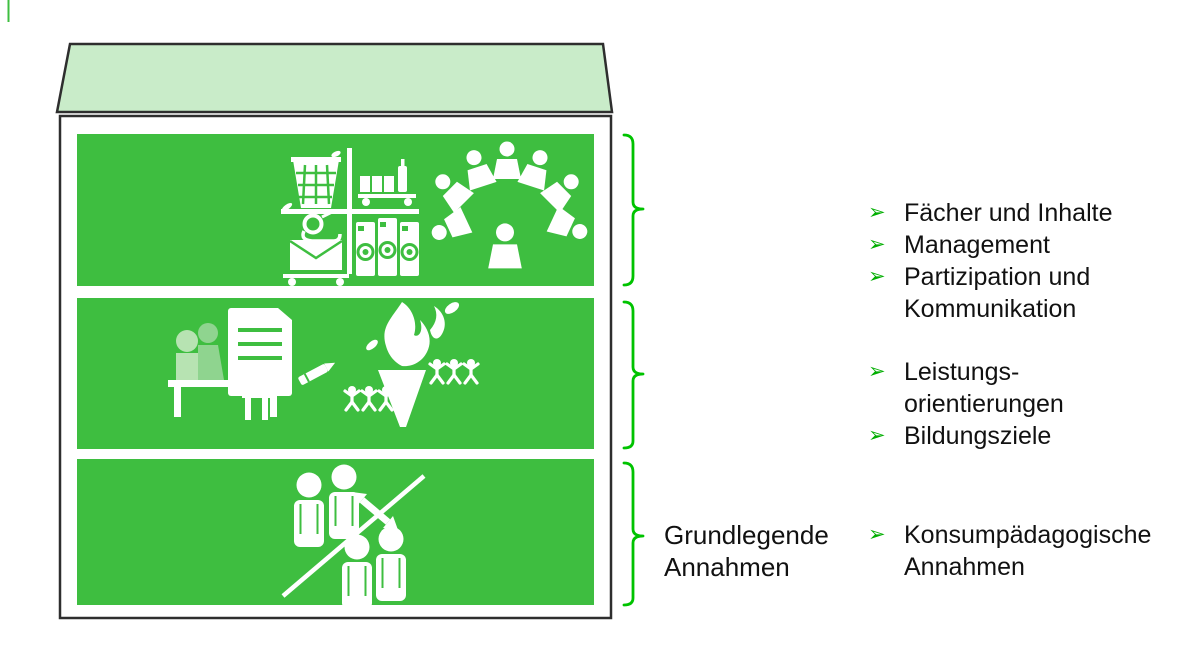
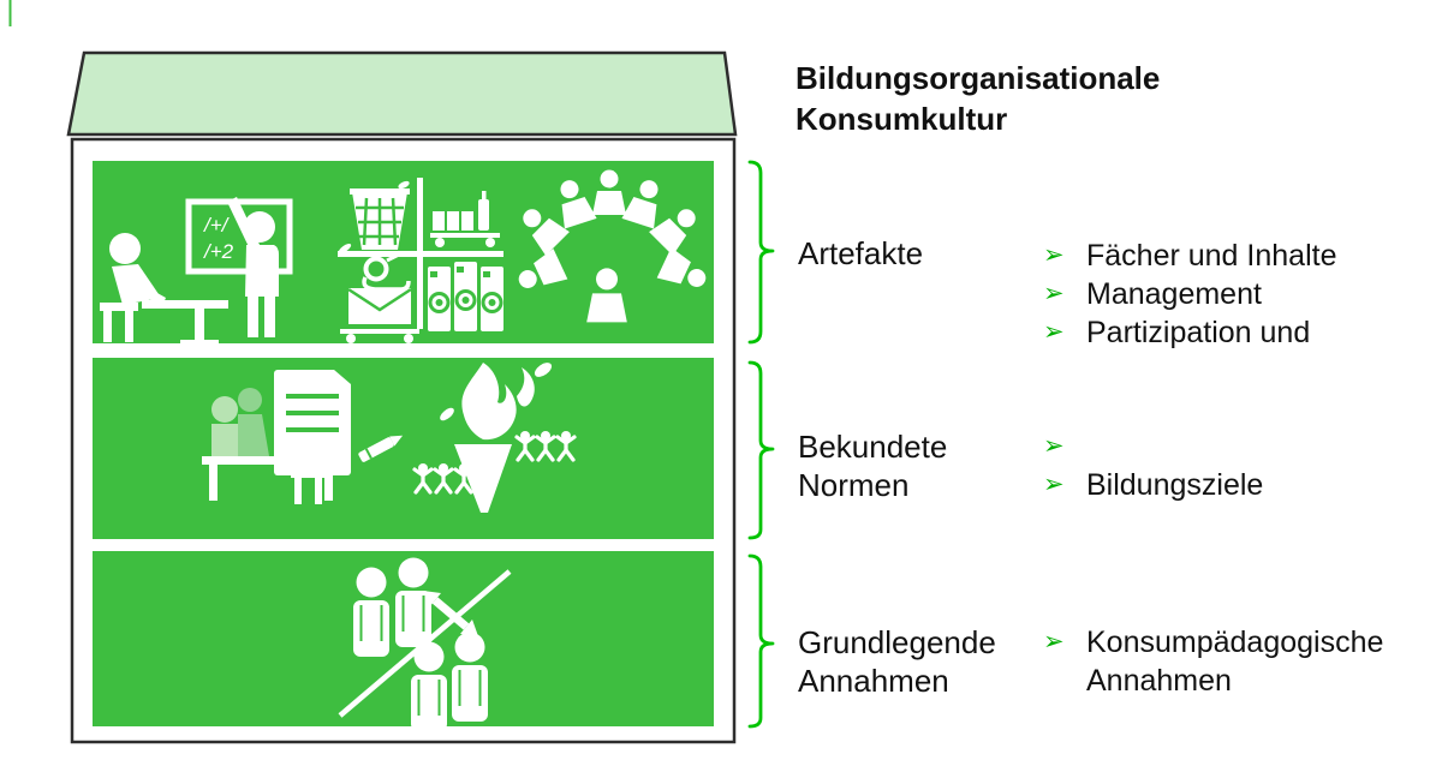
+ /+/
+ /+2
+ Bildungsorganisationale
+ Konsumkultur
+ Artefakte
+ Bekundete
+ Normen
  Grundlegende
  Annahmen
  ➢
  Fächer und Inhalte
  ➢
  Management
  ➢
  Partizipation und
- Kommunikation
  ➢
- Leistungs-
- orientierungen
  ➢
  Bildungsziele
  ➢
  Konsumpädagogische
  Annahmen
